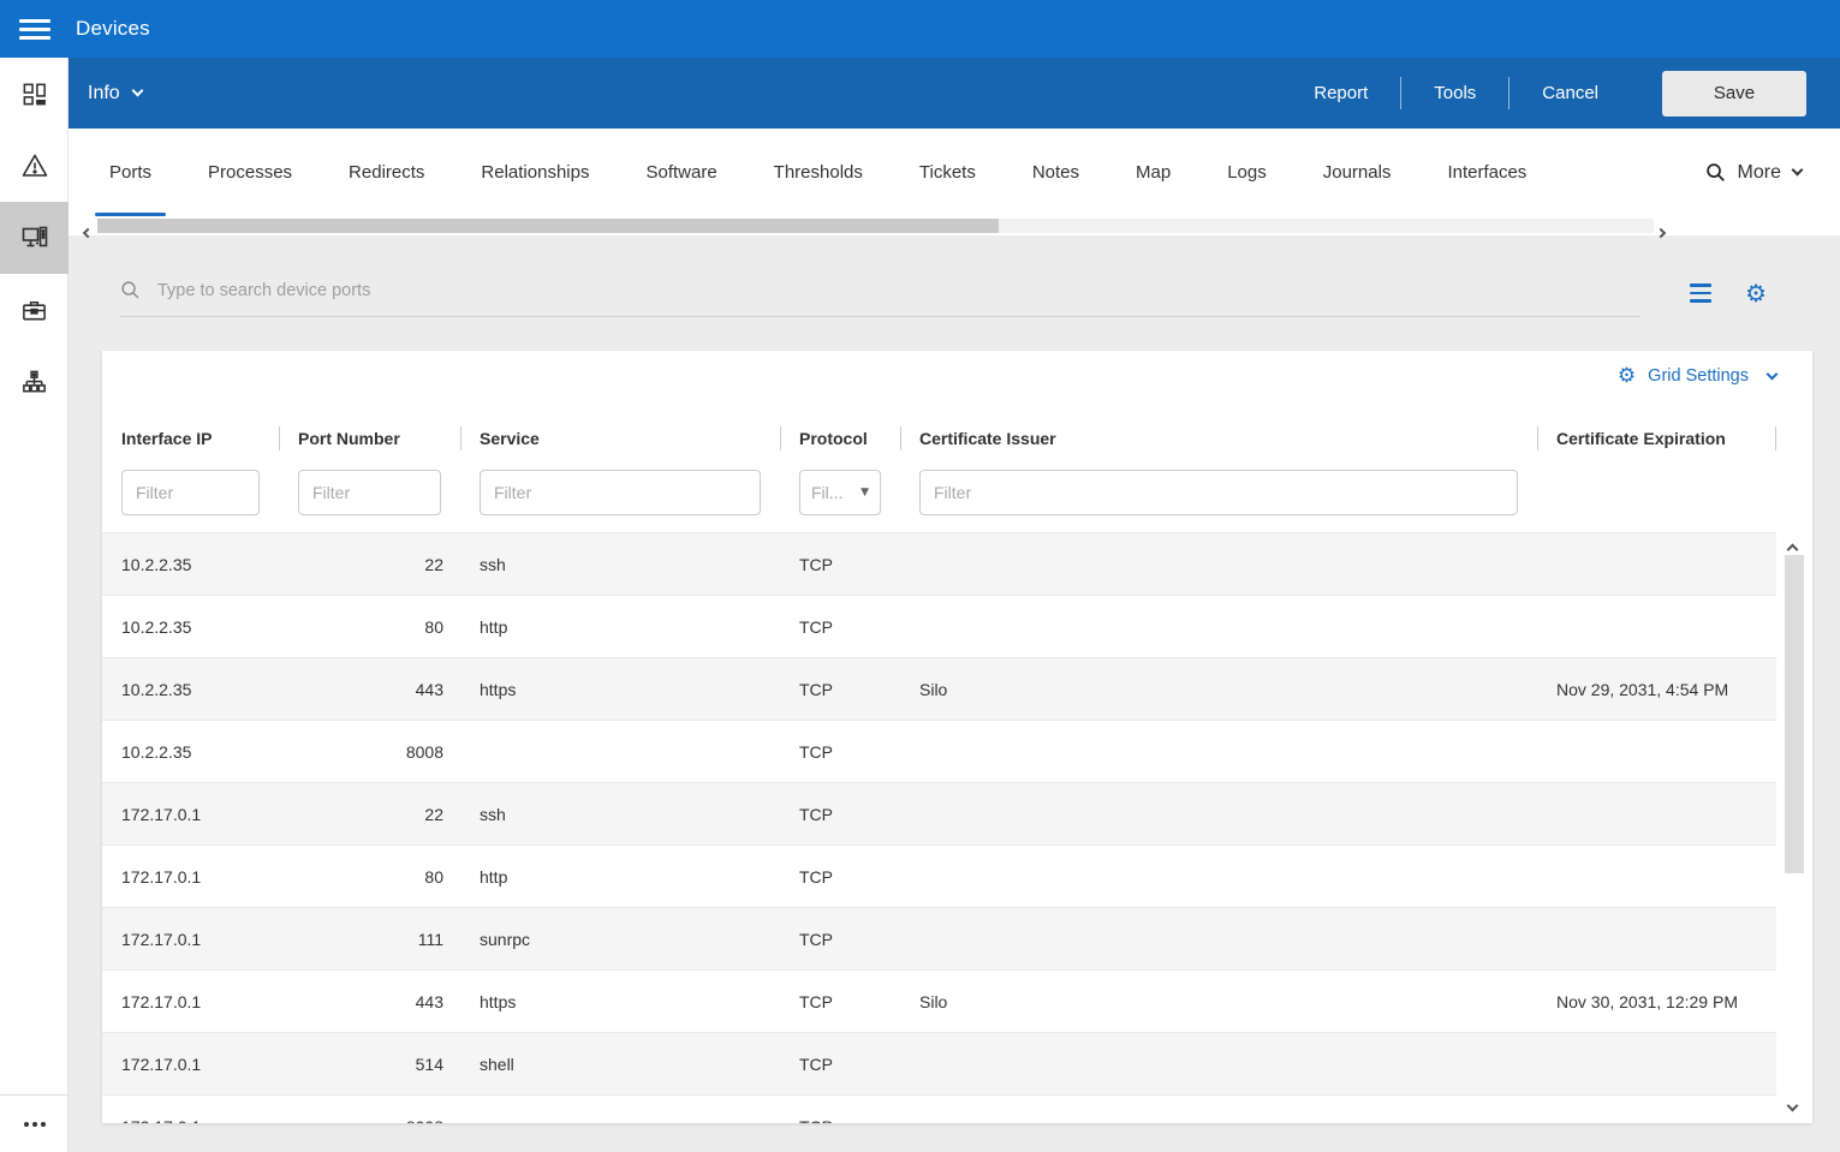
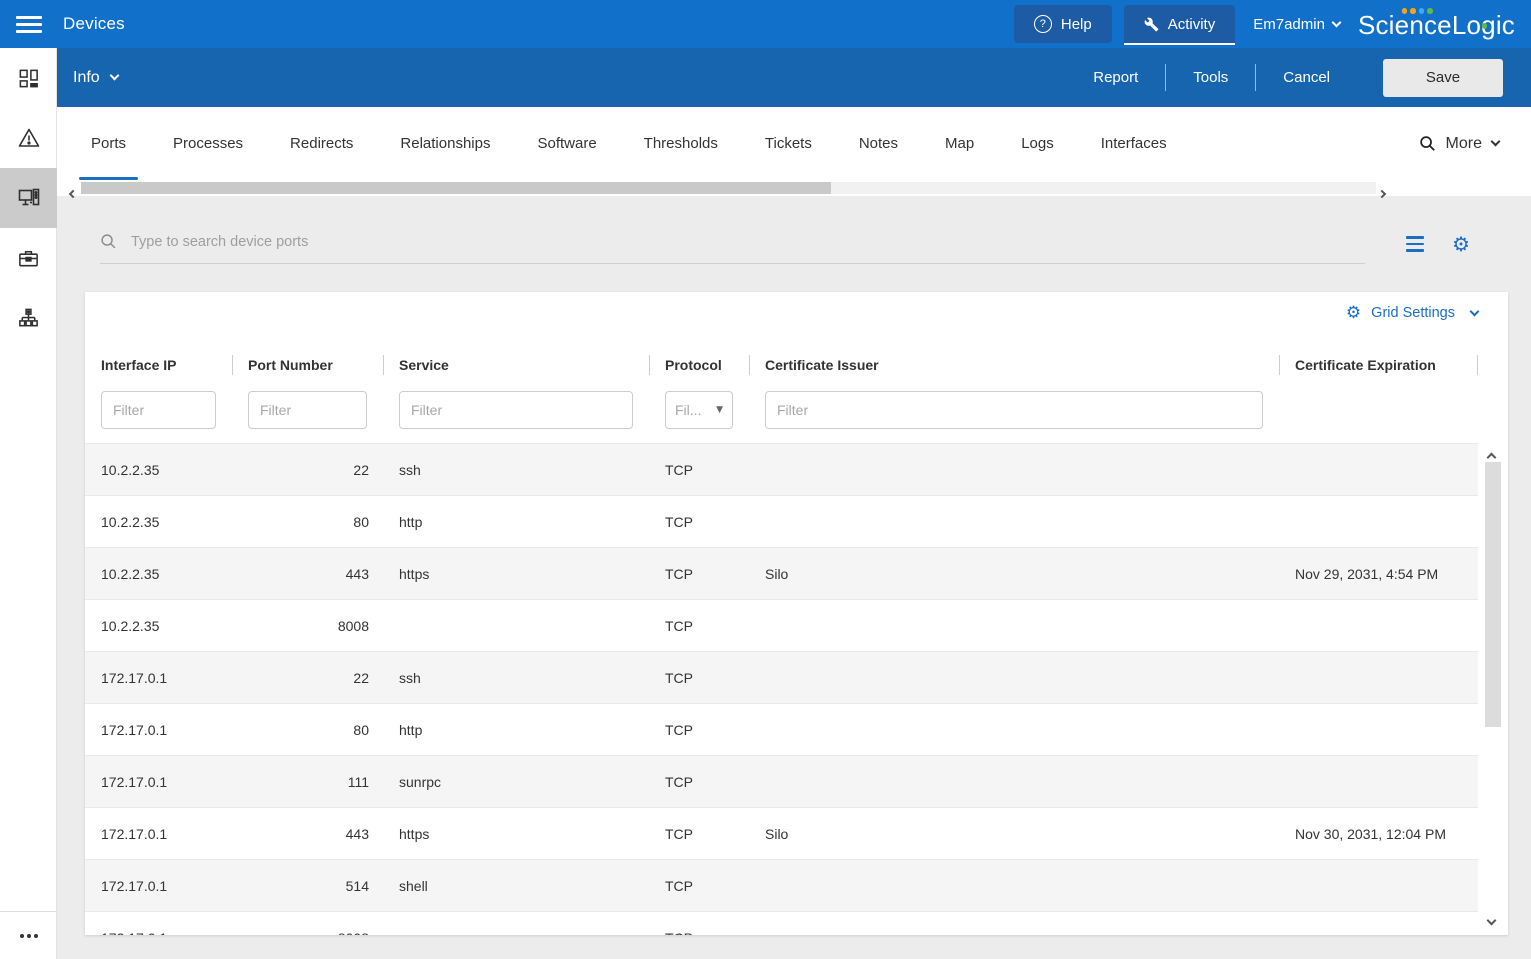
  Devices
+ ?
+ Help
+ Activity
+ Em7admin
+ ScienceLogic
  Info
  Report
  Tools
  Cancel
  Save
  Ports
  Processes
  Redirects
  Relationships
  Software
  Thresholds
  Tickets
  Notes
  Map
  Logs
- Journals
  Interfaces
  More
  Type to search device ports
  ⚙
  ⚙
  Grid Settings
  Interface IP
  Port Number
  Service
  Protocol
  Certificate Issuer
  Certificate Expiration
  Filter
  Filter
  Filter
  Fil...
  ▼
  Filter
  10.2.2.35
  22
  ssh
  TCP
  10.2.2.35
  80
  http
  TCP
  10.2.2.35
  443
  https
  TCP
  Silo
  Nov 29, 2031, 4:54 PM
  10.2.2.35
  8008
  TCP
  172.17.0.1
  22
  ssh
  TCP
  172.17.0.1
  80
  http
  TCP
  172.17.0.1
  111
  sunrpc
  TCP
  172.17.0.1
  443
  https
  TCP
  Silo
- Nov 30, 2031, 12:29 PM
+ Nov 30, 2031, 12:04 PM
  172.17.0.1
  514
  shell
  TCP
